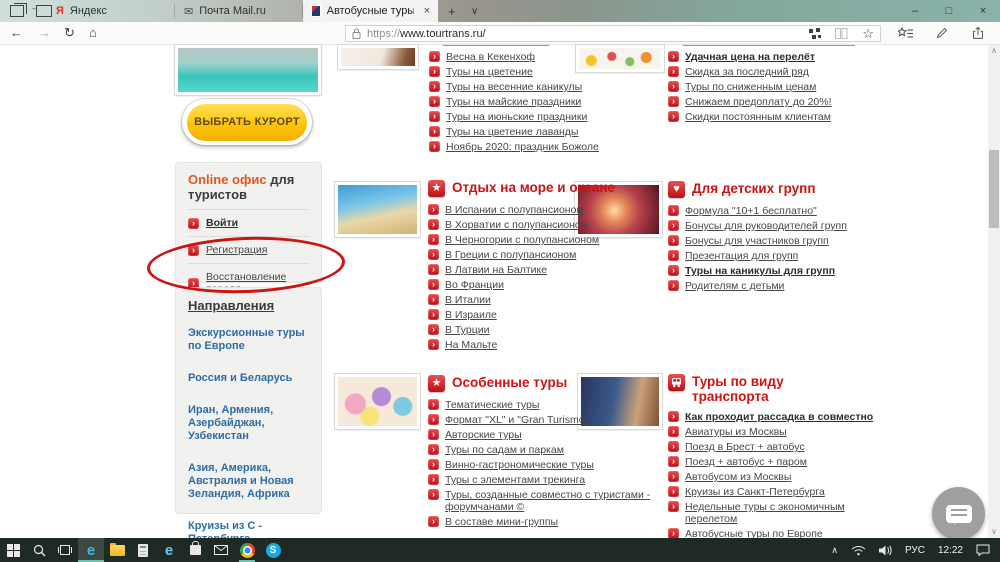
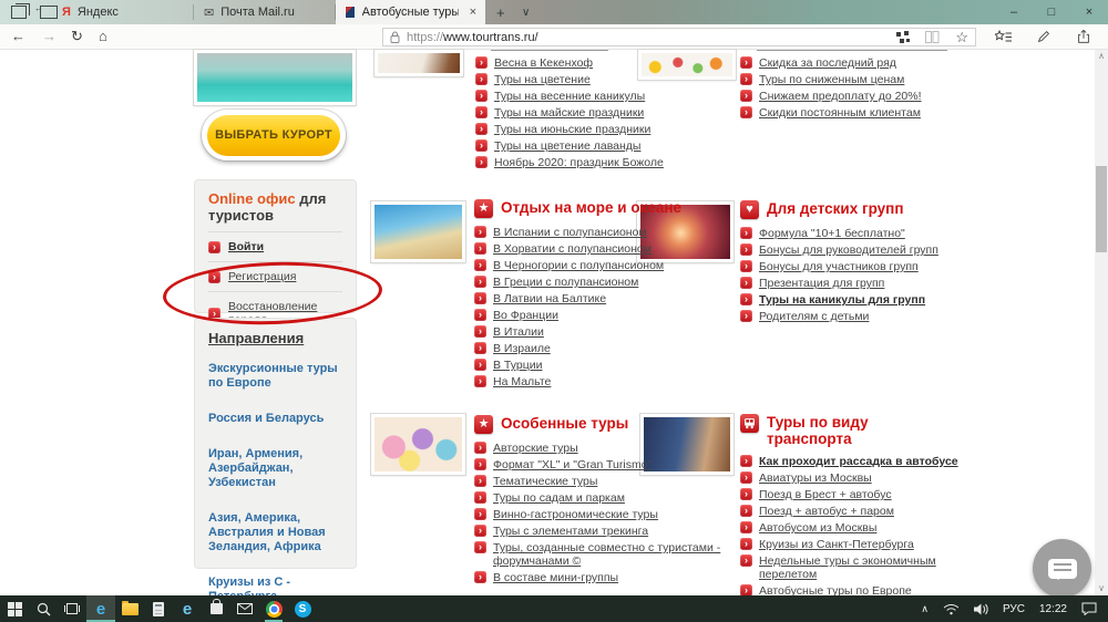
  Я
  Яндекс
  ✉
  Почта Mail.ru
  Автобусные туры
  ×
  +
  ∨
  –
  □
  ×
  ←
  →
  ↻
  ⌂
  https://www.tourtrans.ru/
  ☆
  ВЫБРАТЬ КУРОРТ
  Online офис для туристов
  Войти
  Регистрация
  Восстановление
  Направления
  Экскурсионные туры по Европе
  Россия и Беларусь
  Иран, Армения, Азербайджан, Узбекистан
  Азия, Америка, Австралия и Новая Зеландия, Африка
  Весна в Кекенхоф
  Туры на цветение
  Туры на весенние каникулы
  Туры на майские праздники
  Туры на июньские праздники
  Туры на цветение лаванды
  Ноябрь 2020: праздник Божоле
- Удачная цена на перелёт
  Скидка за последний ряд
  Туры по сниженным ценам
  Снижаем предоплату до 20%!
  Скидки постоянным клиентам
  ★
  Отдых на море и океане
  В Испании с полупансионом
  В Хорватии с полупансионом
  В Черногории с полупансионом
  В Греции с полупансионом
  В Латвии на Балтике
  Во Франции
  В Италии
  В Израиле
  В Турции
  На Мальте
  ♥
  Для детских групп
  Формула "10+1 бесплатно"
  Бонусы для руководителей групп
  Бонусы для участников групп
  Презентация для групп
  Туры на каникулы для групп
  Родителям с детьми
  ★
  Особенные туры
- Тематические туры
+ Авторские туры
  Формат "XL" и "Gran Turismo"
- Авторские туры
+ Тематические туры
  Туры по садам и паркам
  Винно-гастрономические туры
  Туры с элементами трекинга
  Туры, созданные совместно с туристами - форумчанами ©
  В составе мини-группы
  Туры по виду транспорта
- Как проходит рассадка в совместно
+ Как проходит рассадка в автобусе
  Авиатуры из Москвы
  Поезд в Брест + автобус
  Поезд + автобус + паром
  Автобусом из Москвы
  Круизы из Санкт-Петербурга
  Недельные туры с экономичным перелетом
  Автобусные туры по Европе
  ∧
  ∨
  e
  e
  S
  ∧
  РУС
  12:22
